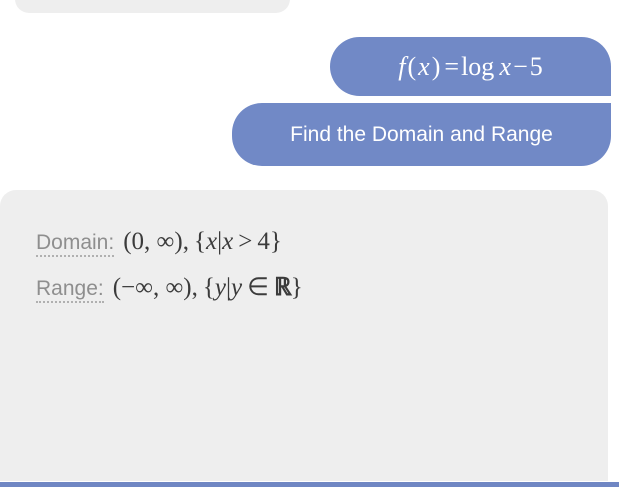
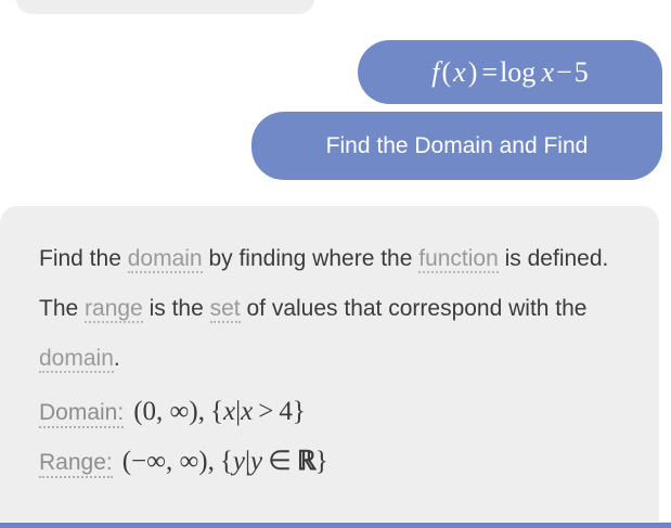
  f(x) =log x−5
- Find the Domain and Range
+ Find the Domain and Find
+ Find the domain by finding where the function is defined. The range is the set of values that correspond with the domain.
  Domain:
  (0, ∞), {x|x > 4}
  Range:
  (−∞, ∞), {y|y ∈ ℝ}
